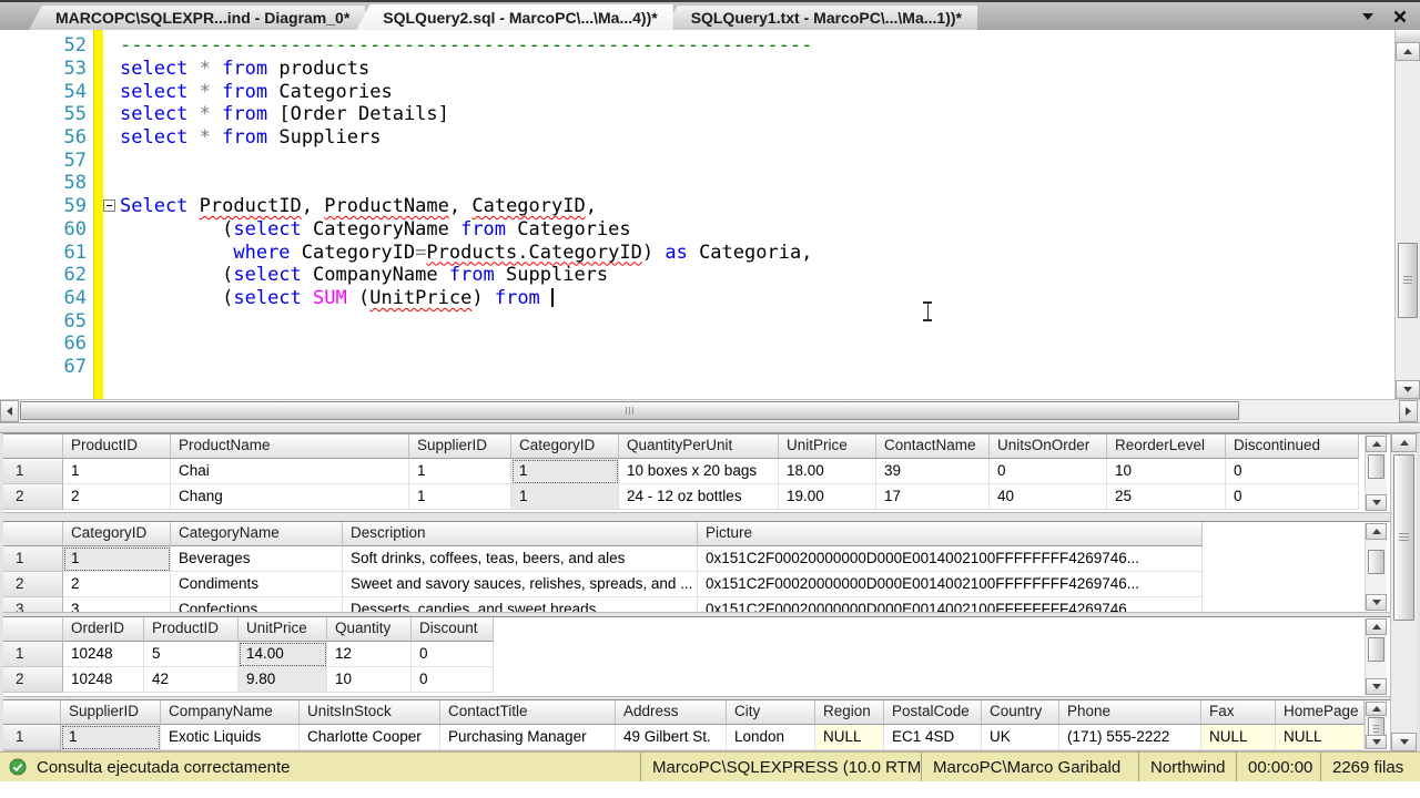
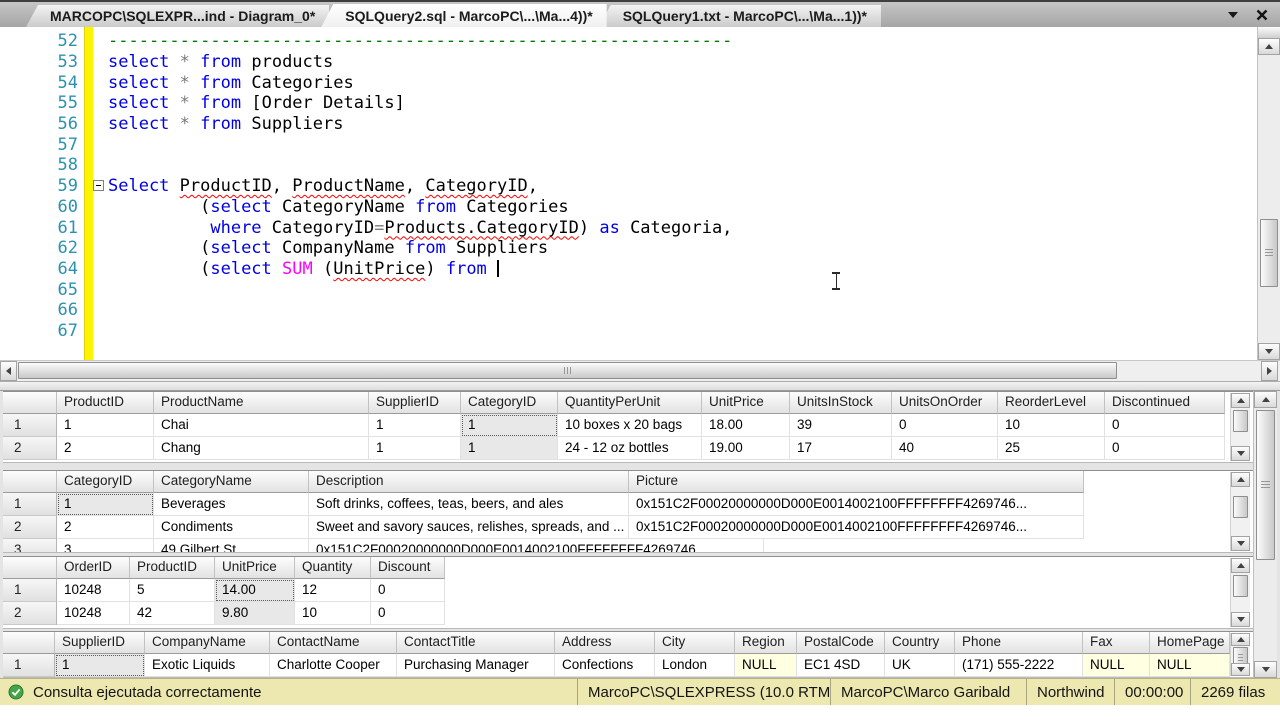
  MARCOPC\SQLEXPR...ind - Diagram_0*
  SQLQuery2.sql - MarcoPC\...\Ma...4))*
  SQLQuery1.txt - MarcoPC\...\Ma...1))*
  52
  -------------------------------------------------------------
  53
  select * from products
  54
  select * from Categories
  55
  select * from [Order Details]
  56
  select * from Suppliers
  57
  58
  59
  Select ProductID, ProductName, CategoryID,
  60
  (select CategoryName from Categories
  61
  where CategoryID=Products.CategoryID) as Categoria,
  62
  (select CompanyName from Suppliers
  64
  (select SUM (UnitPrice) from
  65
  66
  67
  ProductID
  ProductName
  SupplierID
  CategoryID
  QuantityPerUnit
  UnitPrice
- ContactName
+ UnitsInStock
  UnitsOnOrder
  ReorderLevel
  Discontinued
  1
  1
  Chai
  1
  1
  10 boxes x 20 bags
  18.00
  39
  0
  10
  0
  2
  2
  Chang
  1
  1
  24 - 12 oz bottles
  19.00
  17
  40
  25
  0
  CategoryID
  CategoryName
  Description
  Picture
  1
  1
  Beverages
  Soft drinks, coffees, teas, beers, and ales
  0x151C2F00020000000D000E0014002100FFFFFFFF4269746...
  2
  2
  Condiments
  Sweet and savory sauces, relishes, spreads, and ...
  0x151C2F00020000000D000E0014002100FFFFFFFF4269746...
  3
  3
- Confections
+ 49 Gilbert St.
- Desserts, candies, and sweet breads
  0x151C2F00020000000D000E0014002100FFFFFFFF4269746...
  OrderID
  ProductID
  UnitPrice
  Quantity
  Discount
  1
  10248
  5
  14.00
  12
  0
  2
  10248
  42
  9.80
  10
  0
  SupplierID
  CompanyName
- UnitsInStock
+ ContactName
  ContactTitle
  Address
  City
  Region
  PostalCode
  Country
  Phone
  Fax
  HomePage
  1
  1
  Exotic Liquids
  Charlotte Cooper
  Purchasing Manager
- 49 Gilbert St.
+ Confections
  London
  NULL
  EC1 4SD
  UK
  (171) 555-2222
  NULL
  NULL
  Consulta ejecutada correctamente
  MarcoPC\SQLEXPRESS (10.0 RTM
  MarcoPC\Marco Garibald
  Northwind
  00:00:00
  2269 filas
